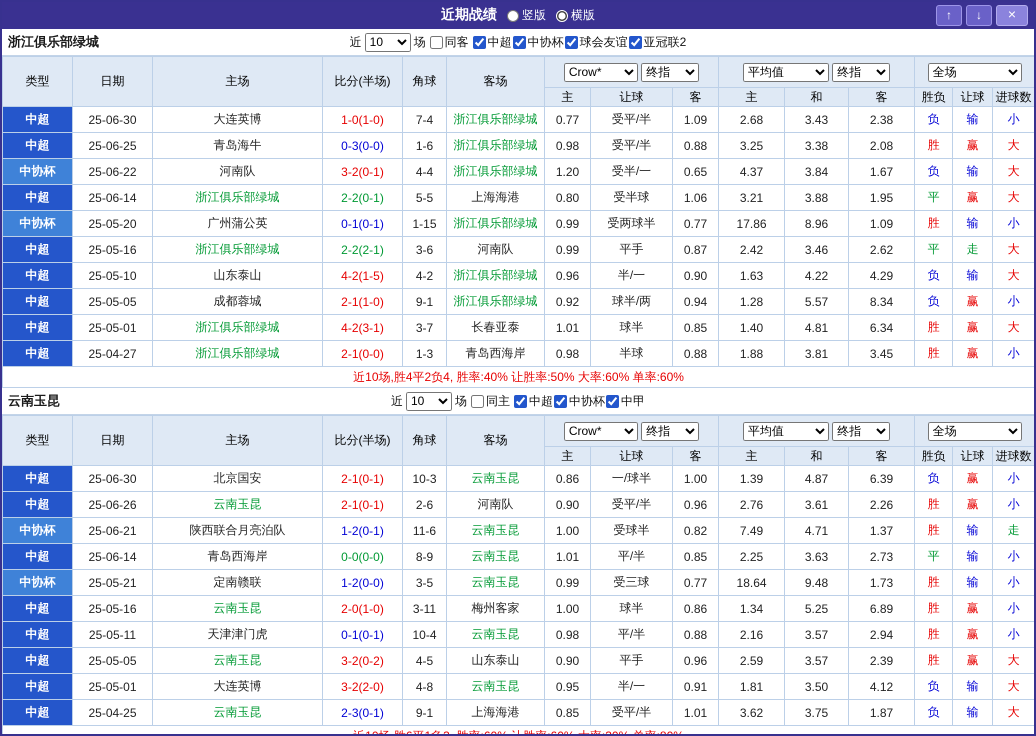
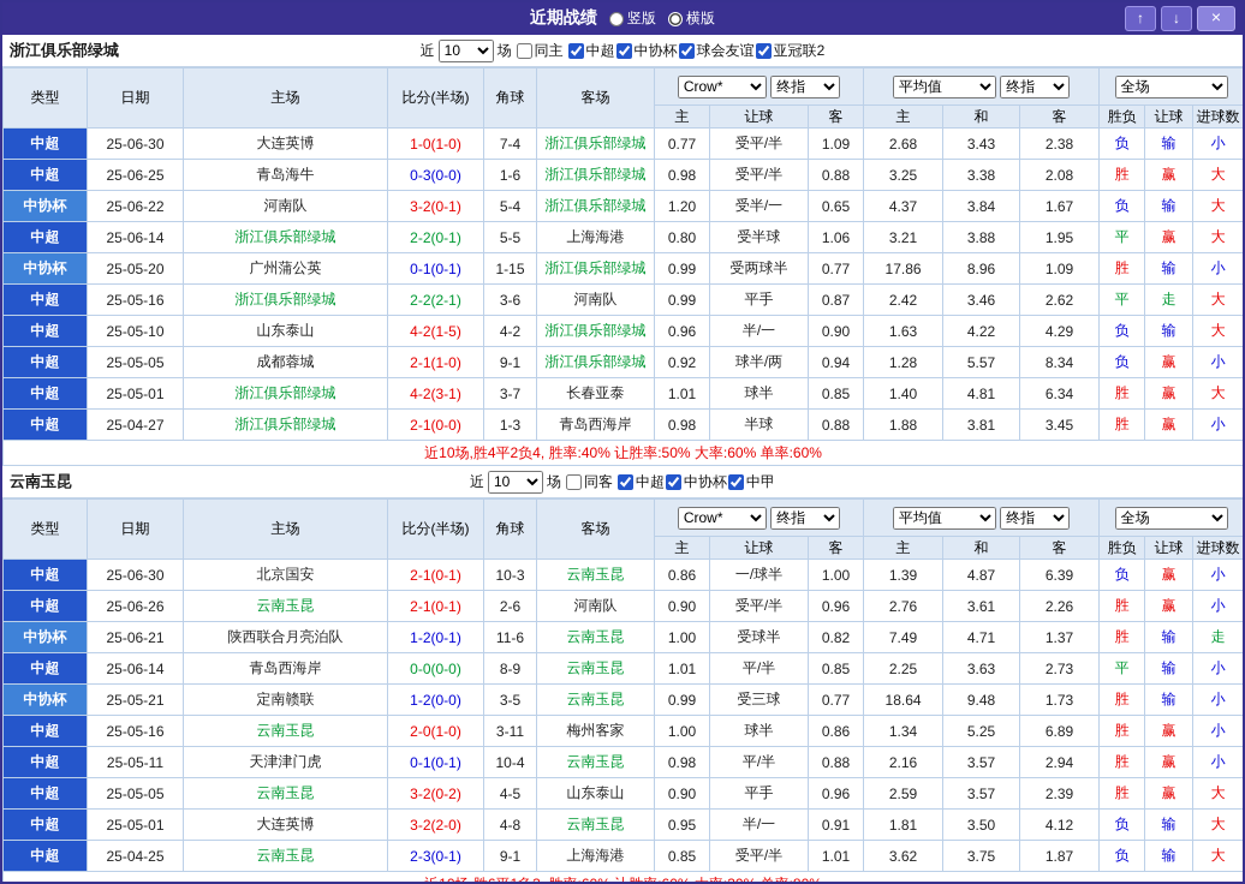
  近期战绩
  竖版
  横版
  ↑
  ↓
  ×
  浙江俱乐部绿城
  近
  10
  场
- 同客
+ 同主
  中超
  中协杯
  球会友谊
  亚冠联2
  类型	日期	主场	比分(半场)	角球	客场	Crow* 终指	平均值 终指	全场
  主	让球	客	主	和	客	胜负	让球	进球数
  中超	25-06-30	大连英博	1-0(1-0)	7-4	浙江俱乐部绿城	0.77	受平/半	1.09	2.68	3.43	2.38	负	输	小
  中超	25-06-25	青岛海牛	0-3(0-0)	1-6	浙江俱乐部绿城	0.98	受平/半	0.88	3.25	3.38	2.08	胜	赢	大
- 中协杯	25-06-22	河南队	3-2(0-1)	4-4	浙江俱乐部绿城	1.20	受半/一	0.65	4.37	3.84	1.67	负	输	大
+ 中协杯	25-06-22	河南队	3-2(0-1)	5-4	浙江俱乐部绿城	1.20	受半/一	0.65	4.37	3.84	1.67	负	输	大
  中超	25-06-14	浙江俱乐部绿城	2-2(0-1)	5-5	上海海港	0.80	受半球	1.06	3.21	3.88	1.95	平	赢	大
  中协杯	25-05-20	广州蒲公英	0-1(0-1)	1-15	浙江俱乐部绿城	0.99	受两球半	0.77	17.86	8.96	1.09	胜	输	小
  中超	25-05-16	浙江俱乐部绿城	2-2(2-1)	3-6	河南队	0.99	平手	0.87	2.42	3.46	2.62	平	走	大
  中超	25-05-10	山东泰山	4-2(1-5)	4-2	浙江俱乐部绿城	0.96	半/一	0.90	1.63	4.22	4.29	负	输	大
  中超	25-05-05	成都蓉城	2-1(1-0)	9-1	浙江俱乐部绿城	0.92	球半/两	0.94	1.28	5.57	8.34	负	赢	小
  中超	25-05-01	浙江俱乐部绿城	4-2(3-1)	3-7	长春亚泰	1.01	球半	0.85	1.40	4.81	6.34	胜	赢	大
  中超	25-04-27	浙江俱乐部绿城	2-1(0-0)	1-3	青岛西海岸	0.98	半球	0.88	1.88	3.81	3.45	胜	赢	小
  近10场,胜4平2负4, 胜率:40% 让胜率:50% 大率:60% 单率:60%
  云南玉昆
  近
  10
  场
- 同主
+ 同客
  中超
  中协杯
  中甲
  类型	日期	主场	比分(半场)	角球	客场	Crow* 终指	平均值 终指	全场
  主	让球	客	主	和	客	胜负	让球	进球数
  中超	25-06-30	北京国安	2-1(0-1)	10-3	云南玉昆	0.86	一/球半	1.00	1.39	4.87	6.39	负	赢	小
  中超	25-06-26	云南玉昆	2-1(0-1)	2-6	河南队	0.90	受平/半	0.96	2.76	3.61	2.26	胜	赢	小
  中协杯	25-06-21	陕西联合月亮泊队	1-2(0-1)	11-6	云南玉昆	1.00	受球半	0.82	7.49	4.71	1.37	胜	输	走
  中超	25-06-14	青岛西海岸	0-0(0-0)	8-9	云南玉昆	1.01	平/半	0.85	2.25	3.63	2.73	平	输	小
  中协杯	25-05-21	定南赣联	1-2(0-0)	3-5	云南玉昆	0.99	受三球	0.77	18.64	9.48	1.73	胜	输	小
  中超	25-05-16	云南玉昆	2-0(1-0)	3-11	梅州客家	1.00	球半	0.86	1.34	5.25	6.89	胜	赢	小
  中超	25-05-11	天津津门虎	0-1(0-1)	10-4	云南玉昆	0.98	平/半	0.88	2.16	3.57	2.94	胜	赢	小
  中超	25-05-05	云南玉昆	3-2(0-2)	4-5	山东泰山	0.90	平手	0.96	2.59	3.57	2.39	胜	赢	大
  中超	25-05-01	大连英博	3-2(2-0)	4-8	云南玉昆	0.95	半/一	0.91	1.81	3.50	4.12	负	输	大
  中超	25-04-25	云南玉昆	2-3(0-1)	9-1	上海海港	0.85	受平/半	1.01	3.62	3.75	1.87	负	输	大
